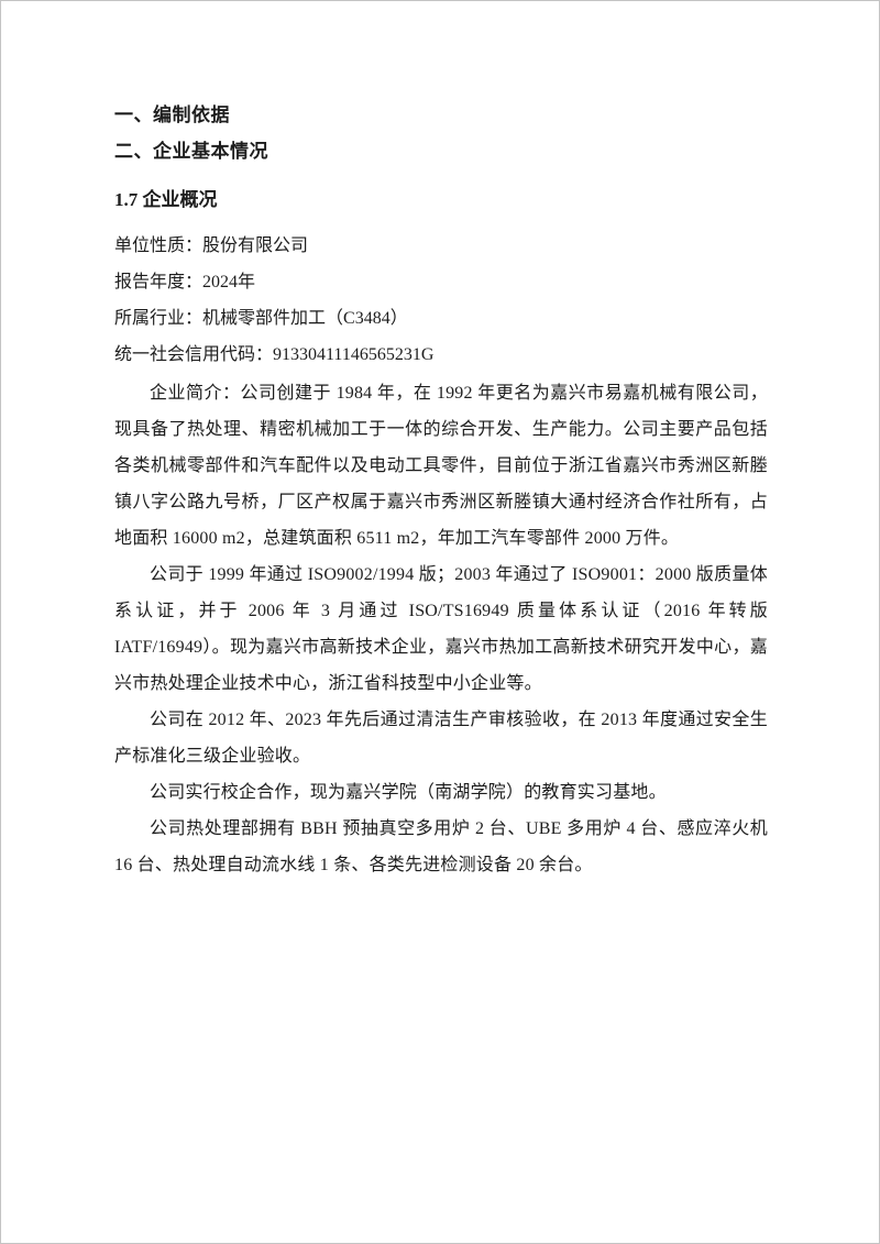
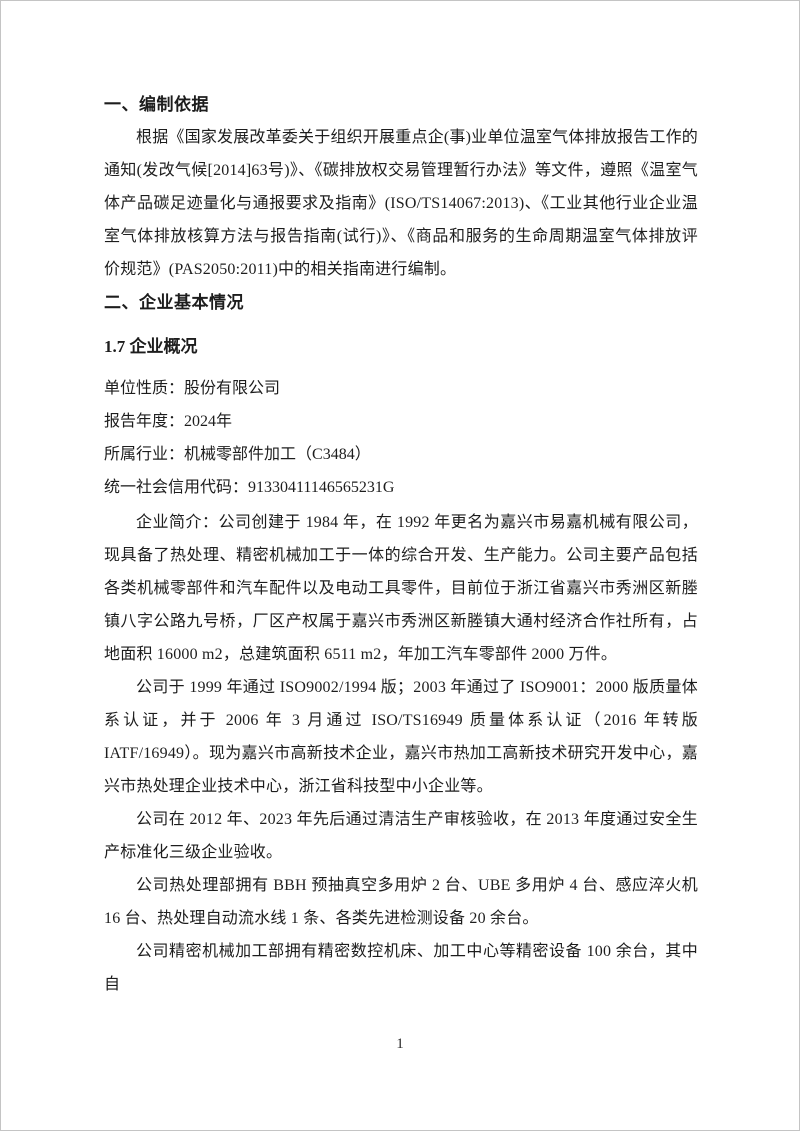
  一、编制依据
+ 根据《国家发展改革委关于组织开展重点企(事)业单位温室气体排放报告工作的通知(发改气候[2014]63号)》、《碳排放权交易管理暂行办法》等文件，遵照《温室气体产品碳足迹量化与通报要求及指南》(ISO/TS14067:2013)、《工业其他行业企业温室气体排放核算方法与报告指南(试行)》、《商品和服务的生命周期温室气体排放评价规范》(PAS2050:2011)中的相关指南进行编制。
  二、企业基本情况
  1.7 企业概况
  单位性质：股份有限公司
  报告年度：2024年
  所属行业：机械零部件加工（C3484）
  统一社会信用代码：91330411146565231G
  企业简介：公司创建于 1984 年，在 1992 年更名为嘉兴市易嘉机械有限公司，现具备了热处理、精密机械加工于一体的综合开发、生产能力。公司主要产品包括各类机械零部件和汽车配件以及电动工具零件，目前位于浙江省嘉兴市秀洲区新塍镇八字公路九号桥，厂区产权属于嘉兴市秀洲区新塍镇大通村经济合作社所有，占地面积 16000 m2，总建筑面积 6511 m2，年加工汽车零部件 2000 万件。
  公司于 1999 年通过 ISO9002/1994 版；2003 年通过了 ISO9001：2000 版质量体系认证，并于 2006 年 3 月通过 ISO/TS16949 质量体系认证（2016 年转版 IATF/16949）。现为嘉兴市高新技术企业，嘉兴市热加工高新技术研究开发中心，嘉兴市热处理企业技术中心，浙江省科技型中小企业等。
  公司在 2012 年、2023 年先后通过清洁生产审核验收，在 2013 年度通过安全生产标准化三级企业验收。
- 公司实行校企合作，现为嘉兴学院（南湖学院）的教育实习基地。
  公司热处理部拥有 BBH 预抽真空多用炉 2 台、UBE 多用炉 4 台、感应淬火机 16 台、热处理自动流水线 1 条、各类先进检测设备 20 余台。
+ 公司精密机械加工部拥有精密数控机床、加工中心等精密设备 100 余台，其中自
+ 1
